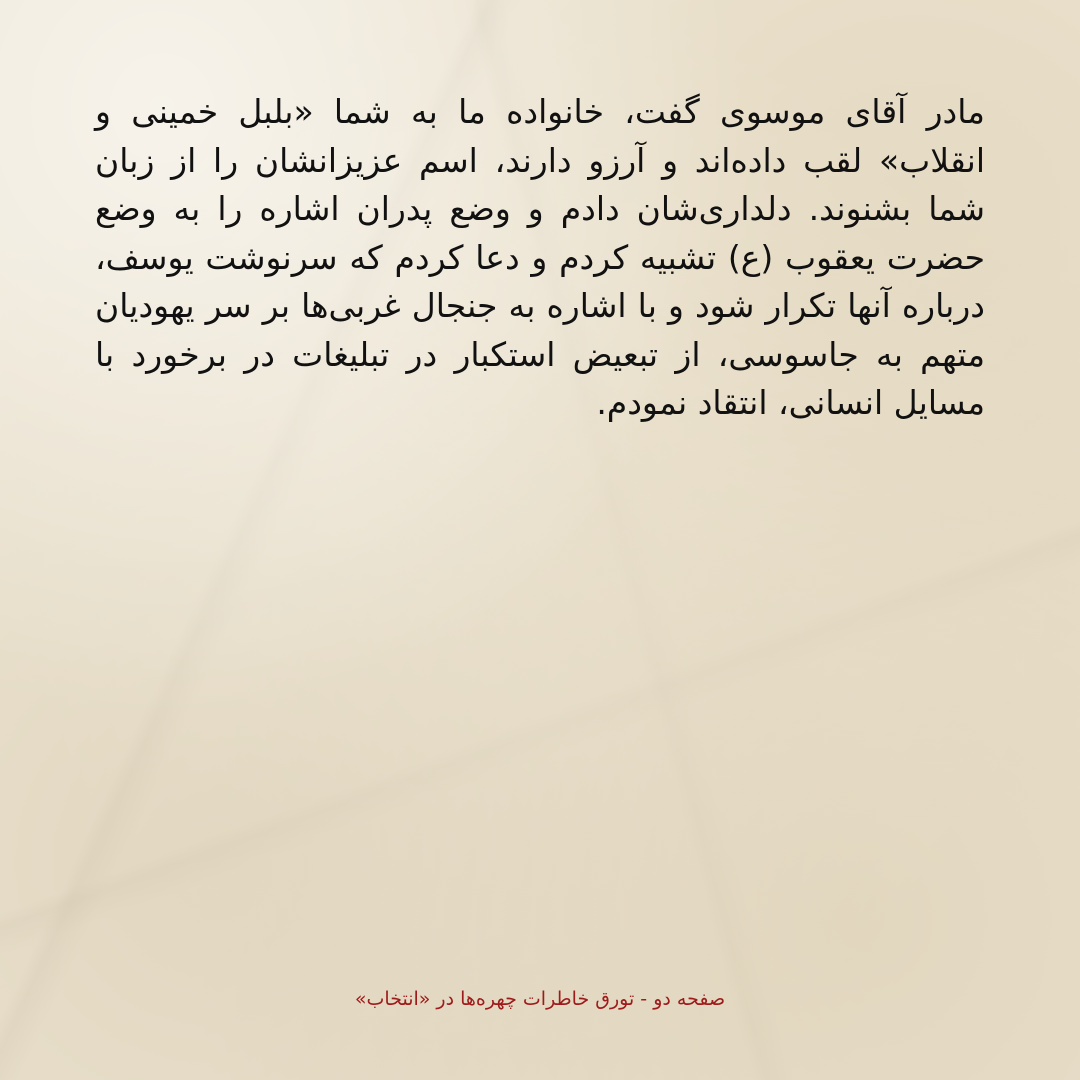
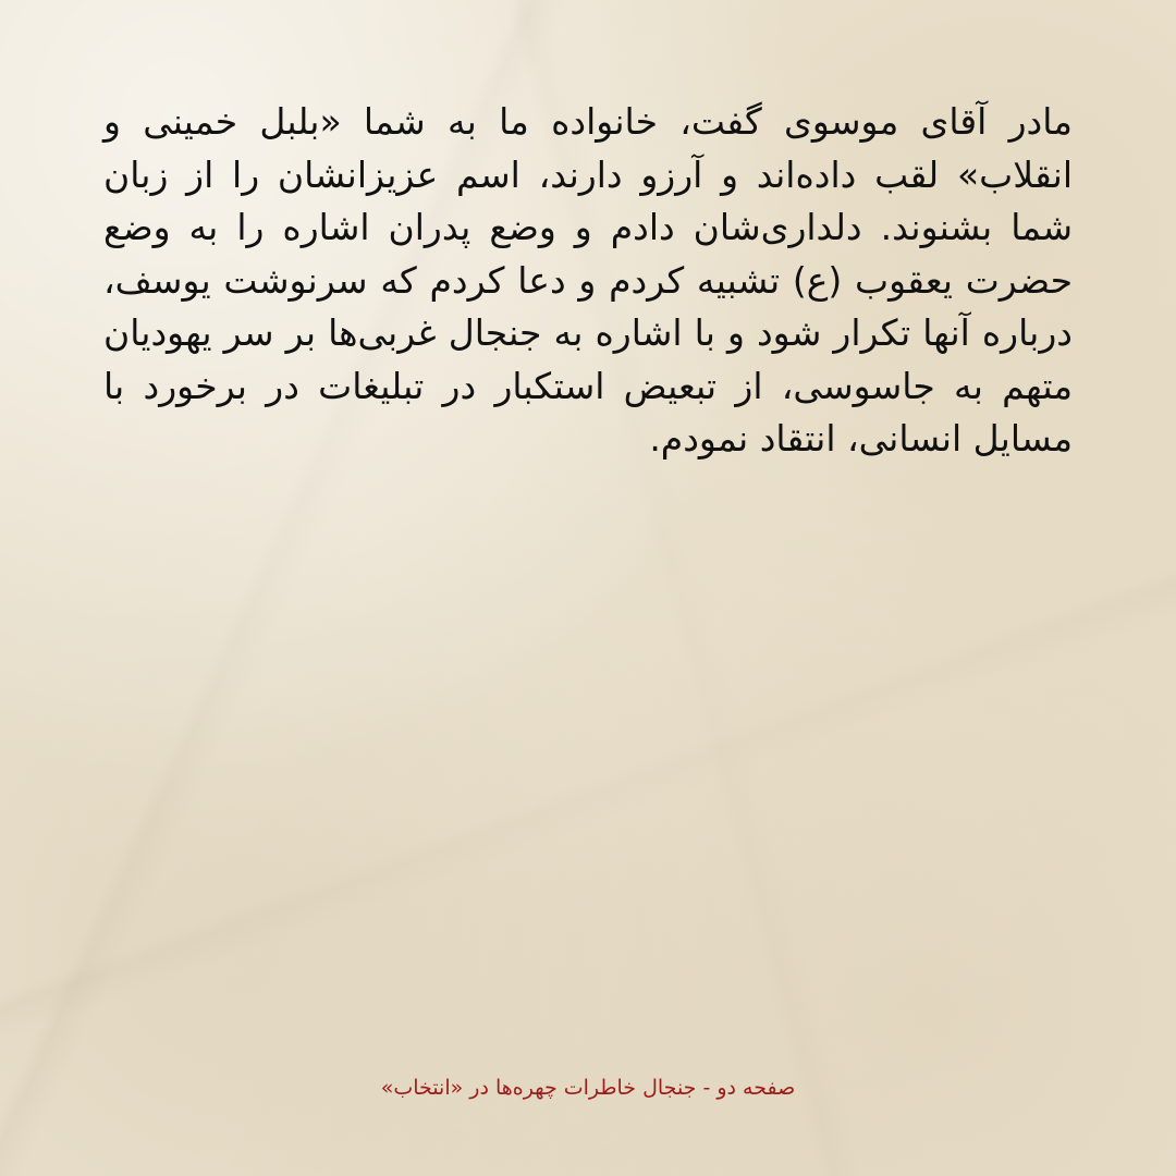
  مادر آقای موسوی گفت، خانواده ما به شما «بلبل خمینی و انقلاب» لقب داده‌اند و آرزو دارند، اسم عزیزانشان را از زبان شما بشنوند. دلداری‌شان دادم و وضع پدران اشاره را به وضع حضرت یعقوب (ع) تشبیه کردم و دعا کردم که سرنوشت یوسف، درباره آنها تکرار شود و با اشاره به جنجال غربی‌ها بر سر یهودیان متهم به جاسوسی، از تبعیض استکبار در تبلیغات در برخورد با مسایل انسانی، انتقاد نمودم.
- صفحه دو - تورق خاطرات چهره‌ها در «انتخاب»
+ صفحه دو - جنجال خاطرات چهره‌ها در «انتخاب»
